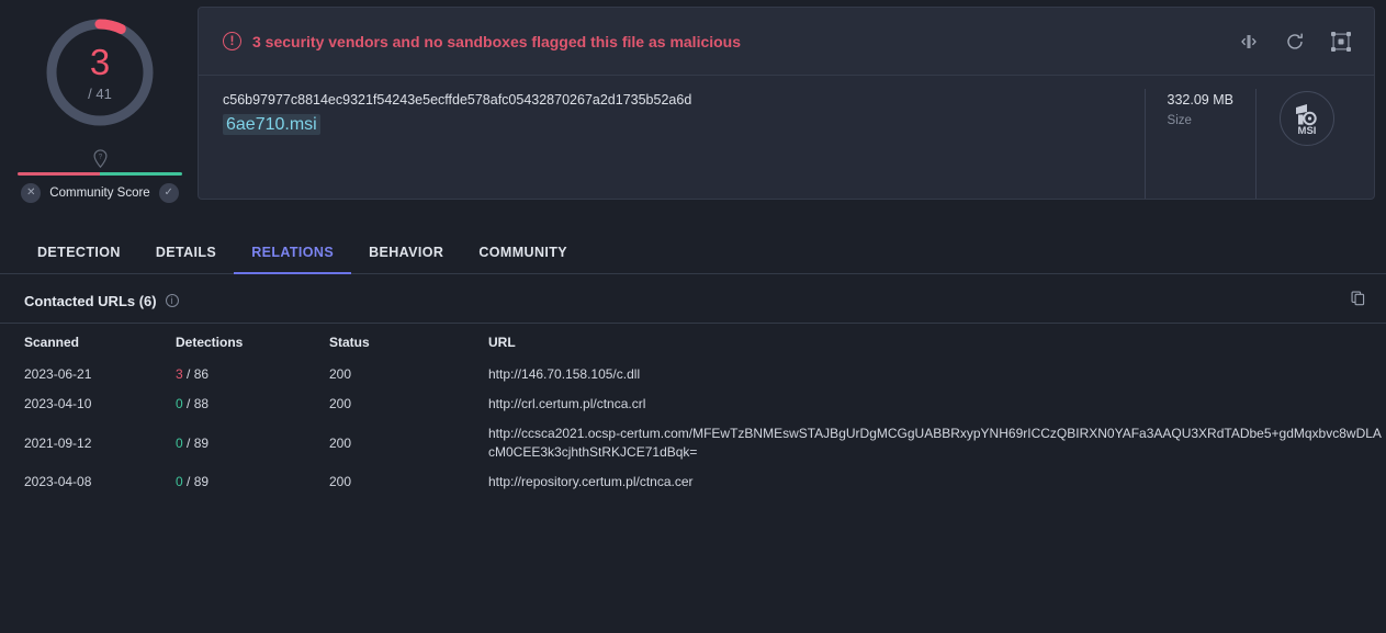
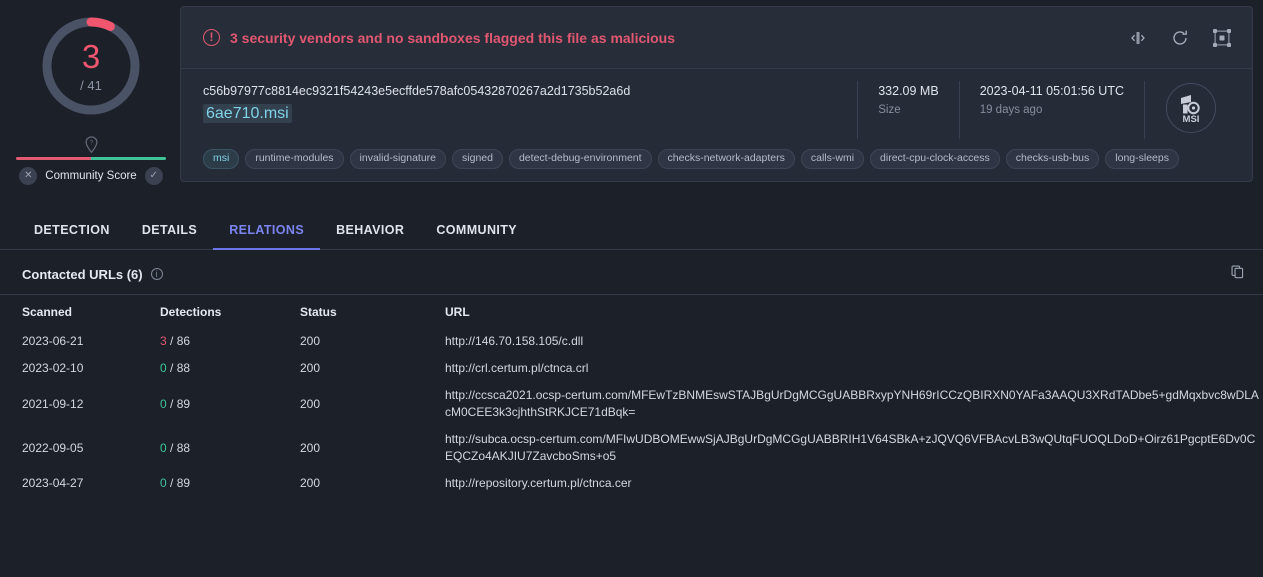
  3
  / 41
  ✕
  Community Score
  ✓
  !
  3 security vendors and no sandboxes flagged this file as malicious
  c56b97977c8814ec9321f54243e5ecffde578afc05432870267a2d1735b52a6d
  6ae710.msi
  332.09 MB
  Size
+ 2023-04-11 05:01:56 UTC
+ 19 days ago
  MSI
+ msi
+ runtime-modules
+ invalid-signature
+ signed
+ detect-debug-environment
+ checks-network-adapters
+ calls-wmi
+ direct-cpu-clock-access
+ checks-usb-bus
+ long-sleeps
  DETECTION
  DETAILS
  RELATIONS
  BEHAVIOR
  COMMUNITY
  Contacted URLs (6)
  i
  Scanned	Detections	Status	URL
  2023-06-21	3 / 86	200	http://146.70.158.105/c.dll
- 2023-04-10	0 / 88	200	http://crl.certum.pl/ctnca.crl
+ 2023-02-10	0 / 88	200	http://crl.certum.pl/ctnca.crl
  2021-09-12	0 / 89	200	http://ccsca2021.ocsp-certum.com/MFEwTzBNMEswSTAJBgUrDgMCGgUABBRxypYNH69rICCzQBIRXN0YAFa3AAQU3XRdTADbe5+gdMqxbvc8wDLAcM0CEE3k3cjhthStRKJCE71dBqk=
+ 2022-09-05	0 / 88	200	http://subca.ocsp-certum.com/MFIwUDBOMEwwSjAJBgUrDgMCGgUABBRIH1V64SBkA+zJQVQ6VFBAcvLB3wQUtqFUOQLDoD+Oirz61PgcptE6Dv0CEQCZo4AKJIU7ZavcboSms+o5
- 2023-04-08	0 / 89	200	http://repository.certum.pl/ctnca.cer
+ 2023-04-27	0 / 89	200	http://repository.certum.pl/ctnca.cer
